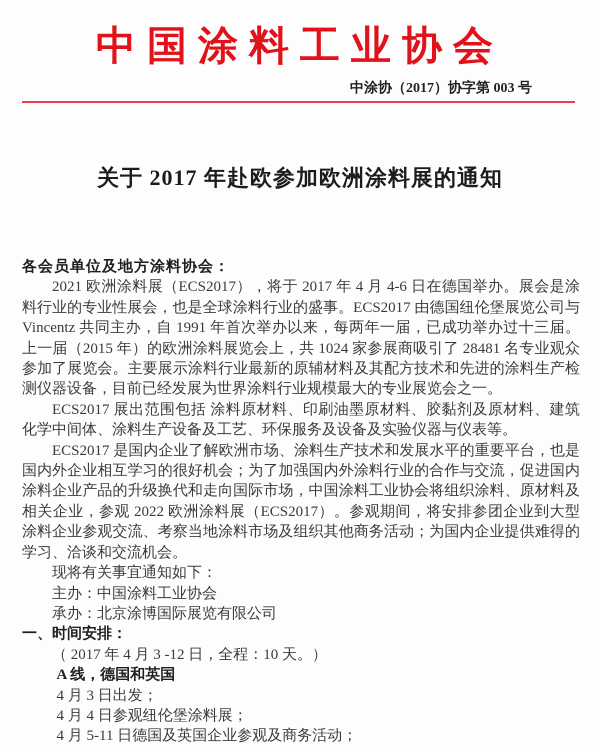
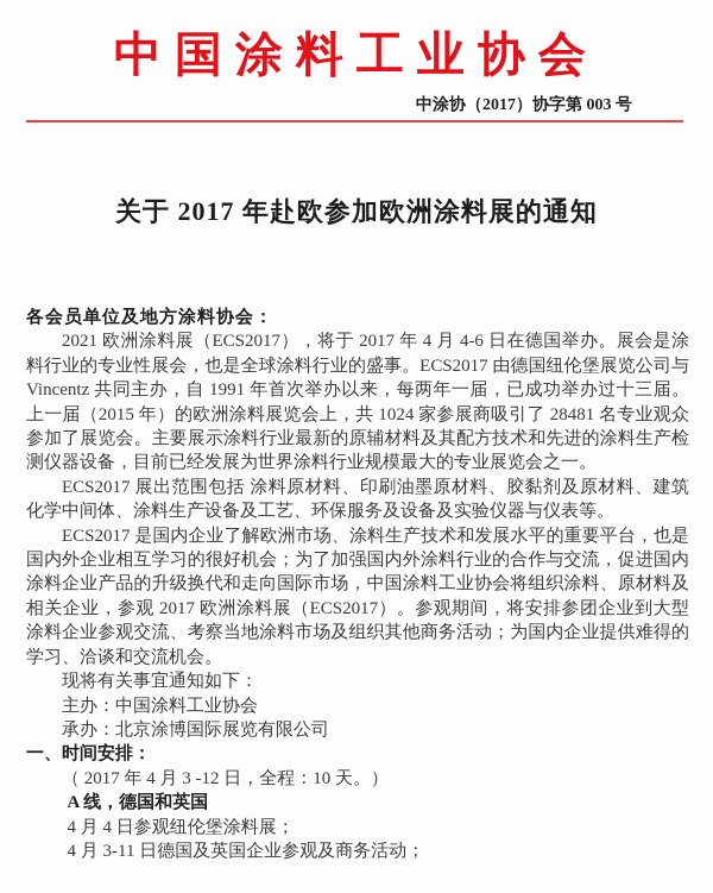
  中国涂料工业协会
  中涂协（2017）协字第 003 号
  关于 2017 年赴欧参加欧洲涂料展的通知
  各会员单位及地方涂料协会：
  2021 欧洲涂料展（ECS2017），将于 2017 年 4 月 4-6 日在德国举办。展会是涂料行业的专业性展会，也是全球涂料行业的盛事。ECS2017 由德国纽伦堡展览公司与 Vincentz 共同主办，自 1991 年首次举办以来，每两年一届，已成功举办过十三届。上一届（2015 年）的欧洲涂料展览会上，共 1024 家参展商吸引了 28481 名专业观众参加了展览会。主要展示涂料行业最新的原辅材料及其配方技术和先进的涂料生产检测仪器设备，目前已经发展为世界涂料行业规模最大的专业展览会之一。
  ECS2017 展出范围包括 涂料原材料、印刷油墨原材料、胶黏剂及原材料、建筑化学中间体、涂料生产设备及工艺、环保服务及设备及实验仪器与仪表等。
- ECS2017 是国内企业了解欧洲市场、涂料生产技术和发展水平的重要平台，也是国内外企业相互学习的很好机会；为了加强国内外涂料行业的合作与交流，促进国内涂料企业产品的升级换代和走向国际市场，中国涂料工业协会将组织涂料、原材料及相关企业，参观 2022 欧洲涂料展（ECS2017）。参观期间，将安排参团企业到大型涂料企业参观交流、考察当地涂料市场及组织其他商务活动；为国内企业提供难得的学习、洽谈和交流机会。
+ ECS2017 是国内企业了解欧洲市场、涂料生产技术和发展水平的重要平台，也是国内外企业相互学习的很好机会；为了加强国内外涂料行业的合作与交流，促进国内涂料企业产品的升级换代和走向国际市场，中国涂料工业协会将组织涂料、原材料及相关企业，参观 2017 欧洲涂料展（ECS2017）。参观期间，将安排参团企业到大型涂料企业参观交流、考察当地涂料市场及组织其他商务活动；为国内企业提供难得的学习、洽谈和交流机会。
  现将有关事宜通知如下：
  主办：中国涂料工业协会
  承办：北京涂博国际展览有限公司
  一、时间安排：
  （ 2017 年 4 月 3 -12 日，全程：10 天。）
  A 线，德国和英国
- 4 月 3 日出发；
  4 月 4 日参观纽伦堡涂料展；
- 4 月 5-11 日德国及英国企业参观及商务活动；
+ 4 月 3-11 日德国及英国企业参观及商务活动；
